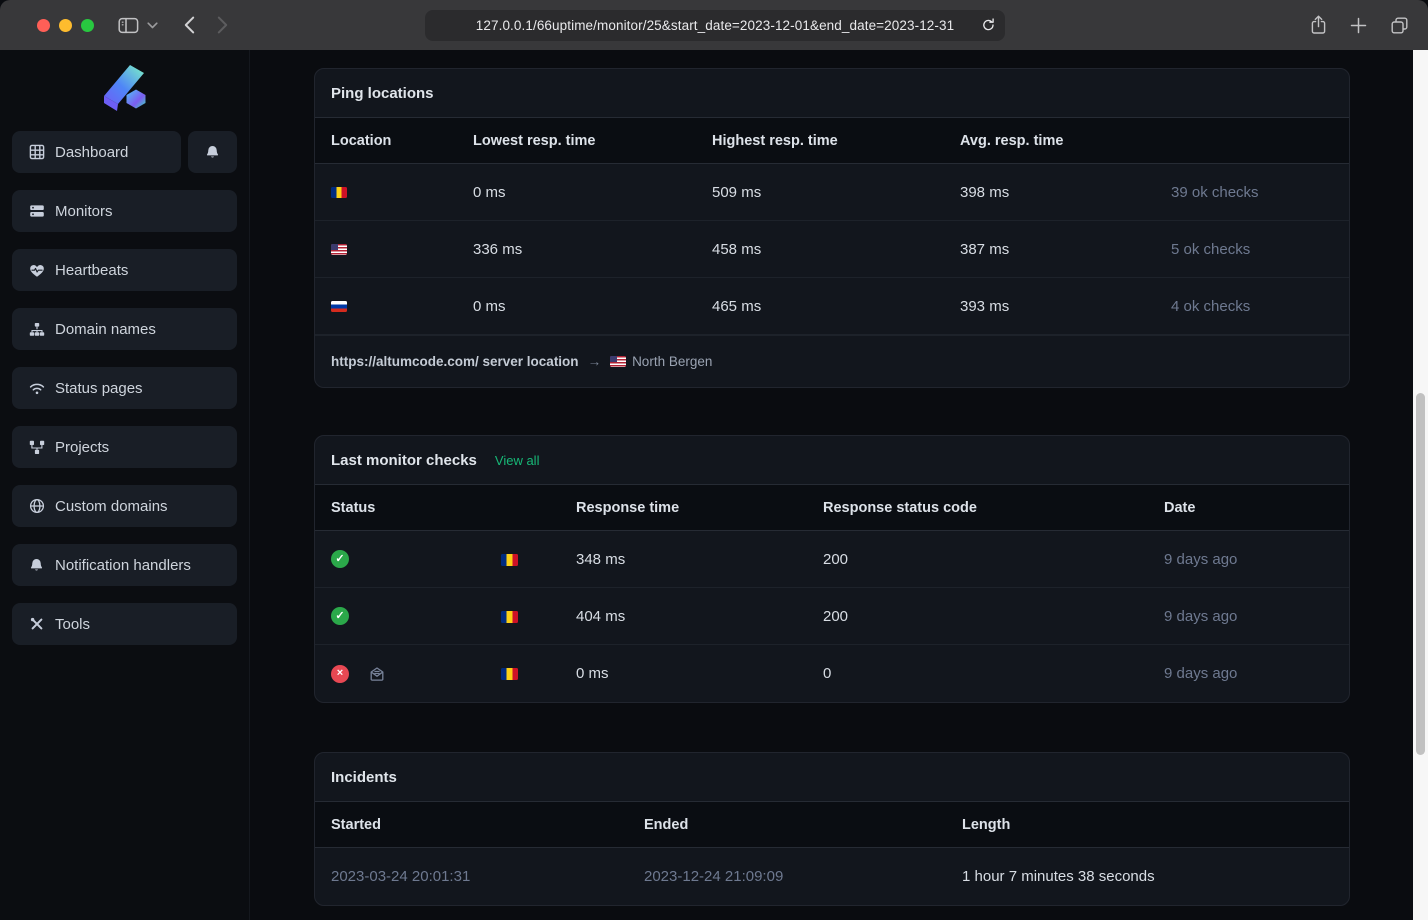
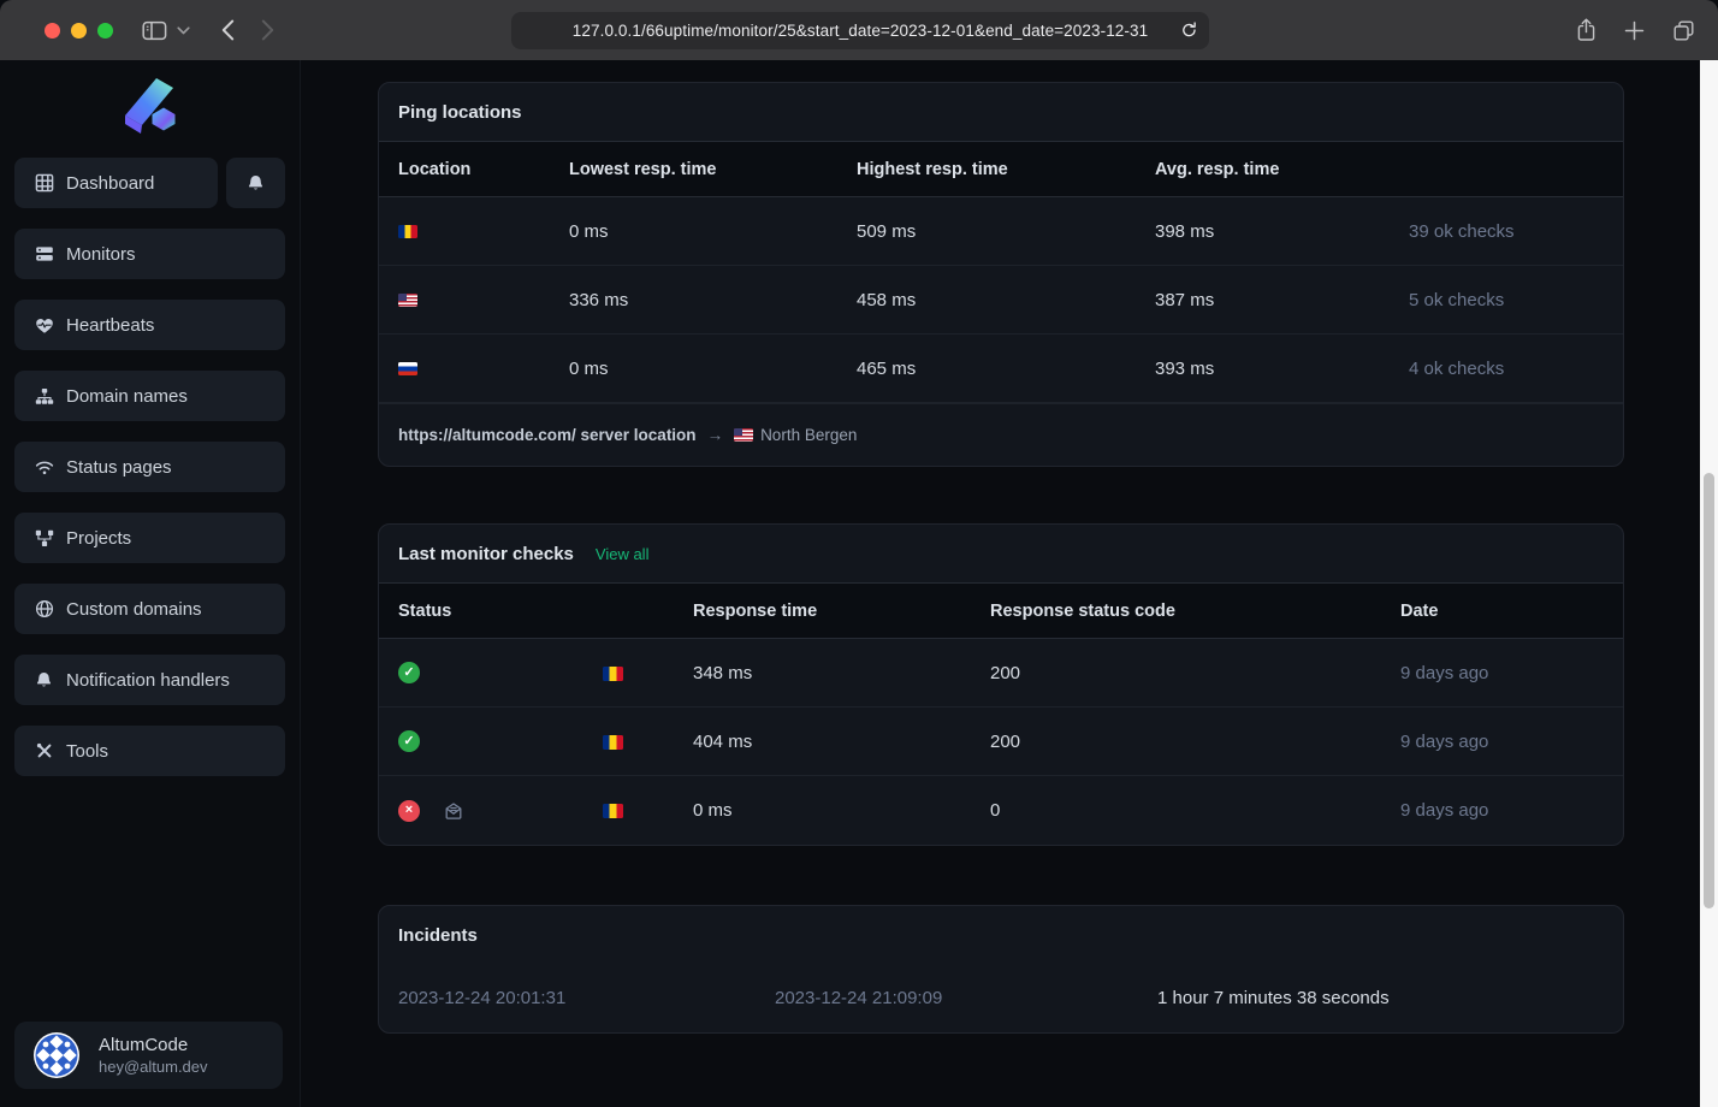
  127.0.0.1/66uptime/monitor/25&start_date=2023-12-01&end_date=2023-12-31
  Dashboard
  Monitors
  Heartbeats
  Domain names
  Status pages
  Projects
  Custom domains
  Notification handlers
  Tools
+ AltumCode
+ hey@altum.dev
  Ping locations
  Location
  Lowest resp. time
  Highest resp. time
  Avg. resp. time
  0 ms
  509 ms
  398 ms
  39 ok checks
  336 ms
  458 ms
  387 ms
  5 ok checks
  0 ms
  465 ms
  393 ms
  4 ok checks
  https://altumcode.com/ server location
  →
  North Bergen
  Last monitor checks
  View all
  Status
  Response time
  Response status code
  Date
  ✓
  348 ms
  200
  9 days ago
  ✓
  404 ms
  200
  9 days ago
  ×
  0 ms
  0
  9 days ago
  Incidents
- Started
- Ended
- Length
- 2023-03-24 20:01:31
+ 2023-12-24 20:01:31
  2023-12-24 21:09:09
  1 hour 7 minutes 38 seconds
